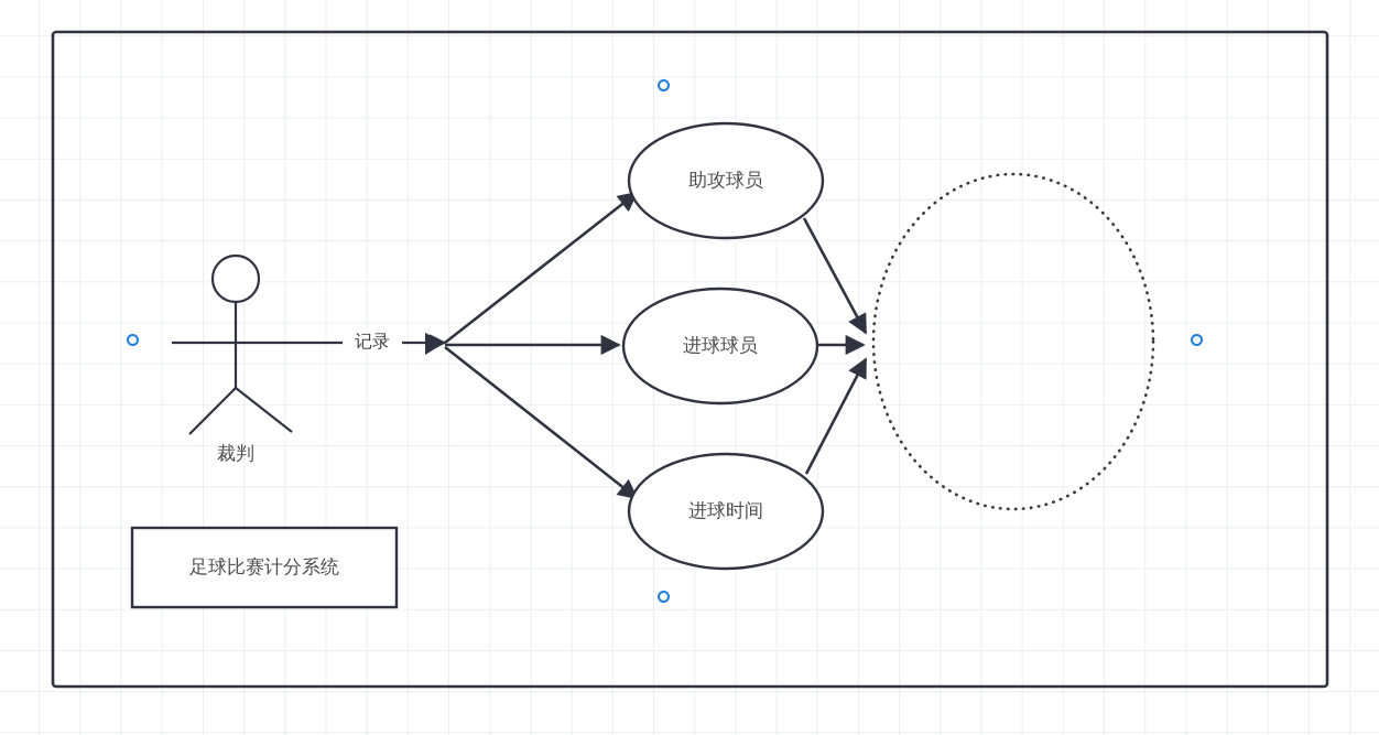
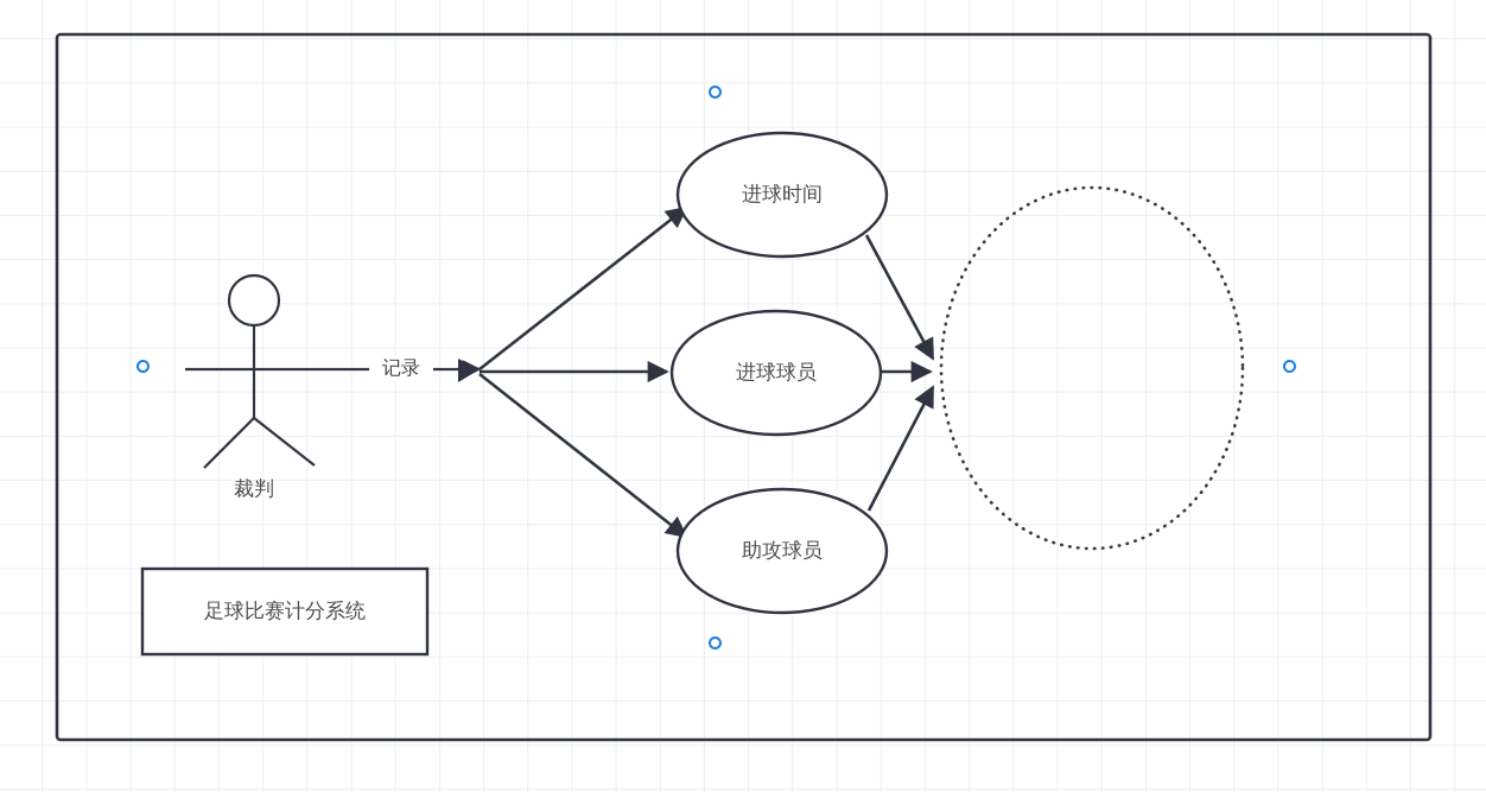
  裁判
  记录
- 助攻球员
+ 进球时间
  进球球员
- 进球时间
+ 助攻球员
  足球比赛计分系统
